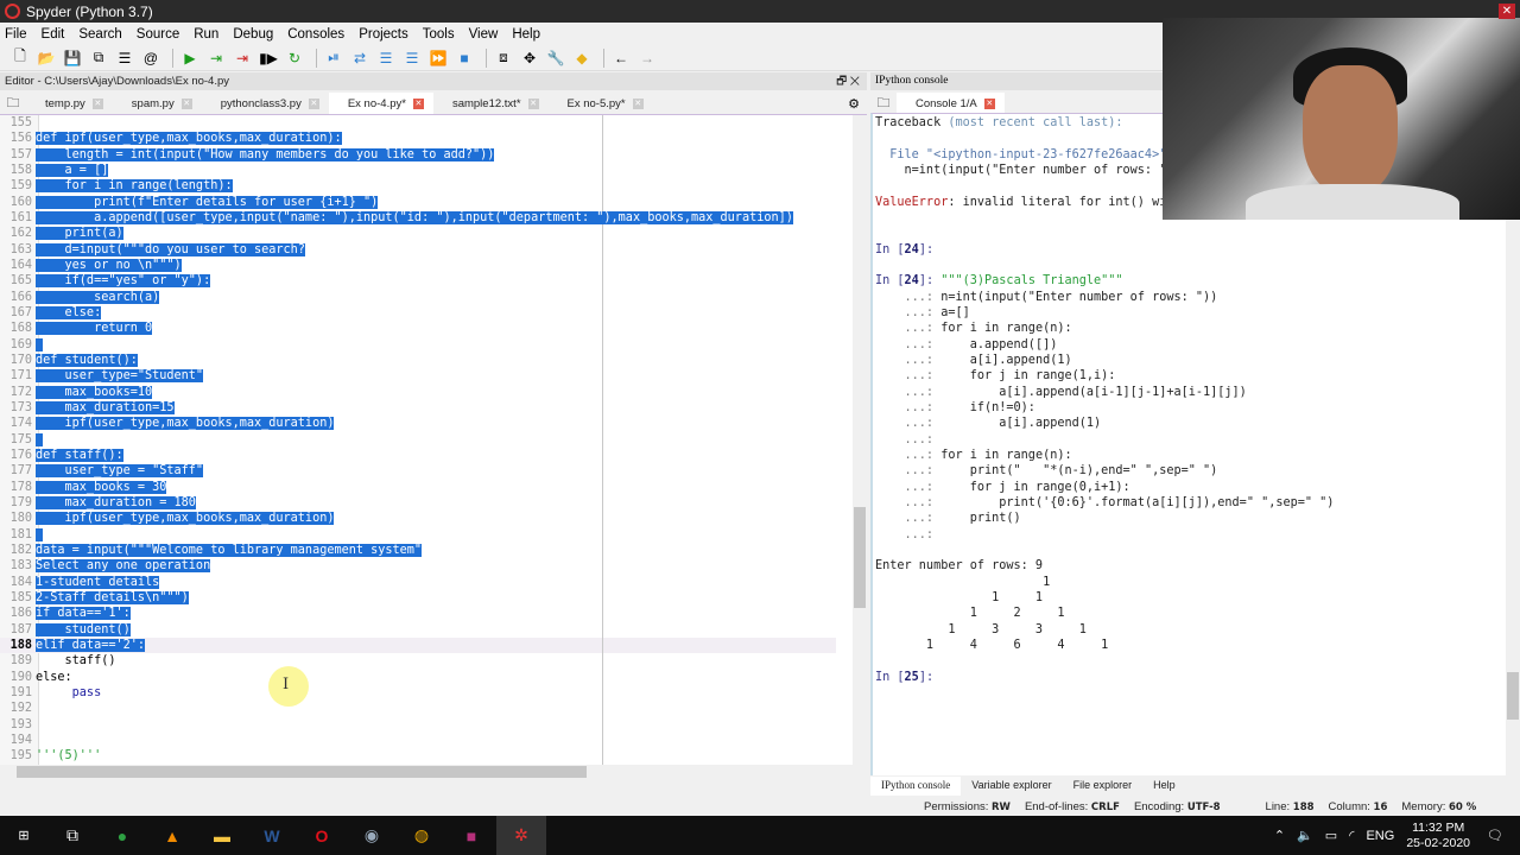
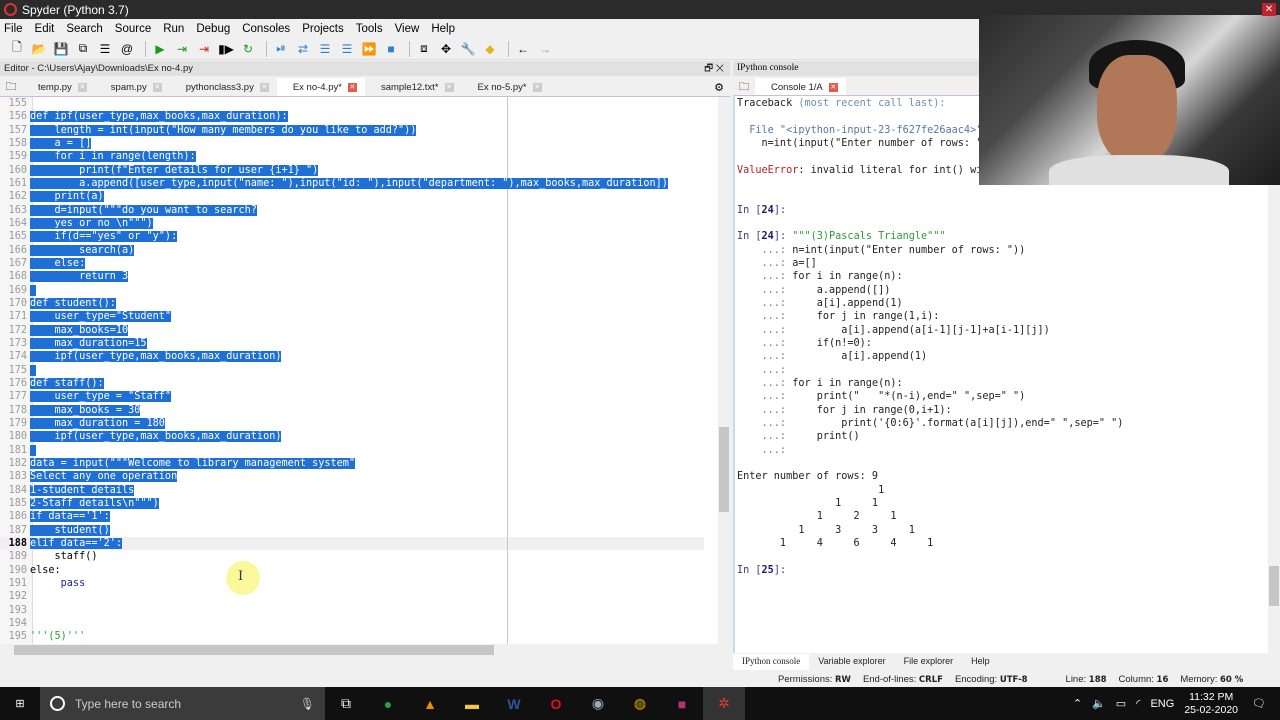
  Spyder (Python 3.7)
  File
  Edit
  Search
  Source
  Run
  Debug
  Consoles
  Projects
  Tools
  View
  Help
  🗋
  📂
  💾
  ⧉
  ☰
  @
  ▶
  ⇥
  ⇥
  ▮▶
  ↻
  ⏯
  ⇄
  ☰
  ☰
  ⏩
  ■
  ⧈
  ✥
  🔧
  ◆
  ←
  →
  Editor - C:\Users\Ajay\Downloads\Ex no-4.py
  🗗 ✕
  🗀
  temp.py
  spam.py
  pythonclass3.py
  Ex no-4.py*
  sample12.txt*
  Ex no-5.py*
  ⚙
  155
  156 def ipf(user_type,max_books,max_duration):
  157 length = int(input("How many members do you like to add?"))
  158 a = []
  159 for i in range(length):
  160 print(f"Enter details for user {i+1} ")
  161 a.append([user_type,input("name: "),input("id: "),input("department: "),max_books,max_duration])
  162 print(a)
- 163 d=input("""do you user to search?
+ 163 d=input("""do you want to search?
  164 yes or no \n""")
  165 if(d=="yes" or "y"):
  166 search(a)
  167 else:
- 168 return 0
+ 168 return 3
  169
  170 def student():
  171 user_type="Student"
  172 max_books=10
  173 max_duration=15
  174 ipf(user_type,max_books,max_duration)
  175
  176 def staff():
  177 user_type = "Staff"
  178 max_books = 30
  179 max_duration = 180
  180 ipf(user_type,max_books,max_duration)
  181
  182 data = input("""Welcome to library management system"
  183 Select any one operation
  184 1-student details
  185 2-Staff details\n""")
  186 if data=='1':
  187 student()
  188 elif data=='2':
  189 staff()
  190 else:
  191 pass
  192
  193
  194
  195 '''(5)'''
  I
  IPython console
  🗀
  Console 1/A
  Traceback (most recent call last):
  n=int(input("Enter number of rows:
  ValueError: invalid literal for int() w
  In [24]:
  In [24]: """(3)Pascals Triangle"""
  ...: n=int(input("Enter number of rows: "))
  ...: a=[]
  ...: for i in range(n):
  ...: a.append([])
  ...: a[i].append(1)
  ...: for j in range(1,i):
  ...: a[i].append(a[i-1][j-1]+a[i-1][j])
  ...: if(n!=0):
  ...: a[i].append(1)
  ...:
  ...: for i in range(n):
  ...: print(" "*(n-i),end=" ",sep=" ")
  ...: for j in range(0,i+1):
  ...: print('{0:6}'.format(a[i][j]),end=" ",sep=" ")
  ...: print()
  ...:
  Enter number of rows: 9
  1
  1 1
  1 2 1
  1 3 3 1
  1 4 6 4 1
  In [25]:
  IPython console
  Variable explorer
  File explorer
  Help
  Permissions: RW
  End-of-lines: CRLF
  Encoding: UTF-8
  Line: 188
  Column: 16
  Memory: 60 %
  ⊞
+ Type here to search
+ 🎙
  ⧉
  ●
  ▲
  ▬
  W
  O
  ◉
  ◍
  ■
  ✲
  ⌃
  🔈
  ▭
  ◜
  ENG
  11:32 PM
  25-02-2020
  🗨
  ✕
